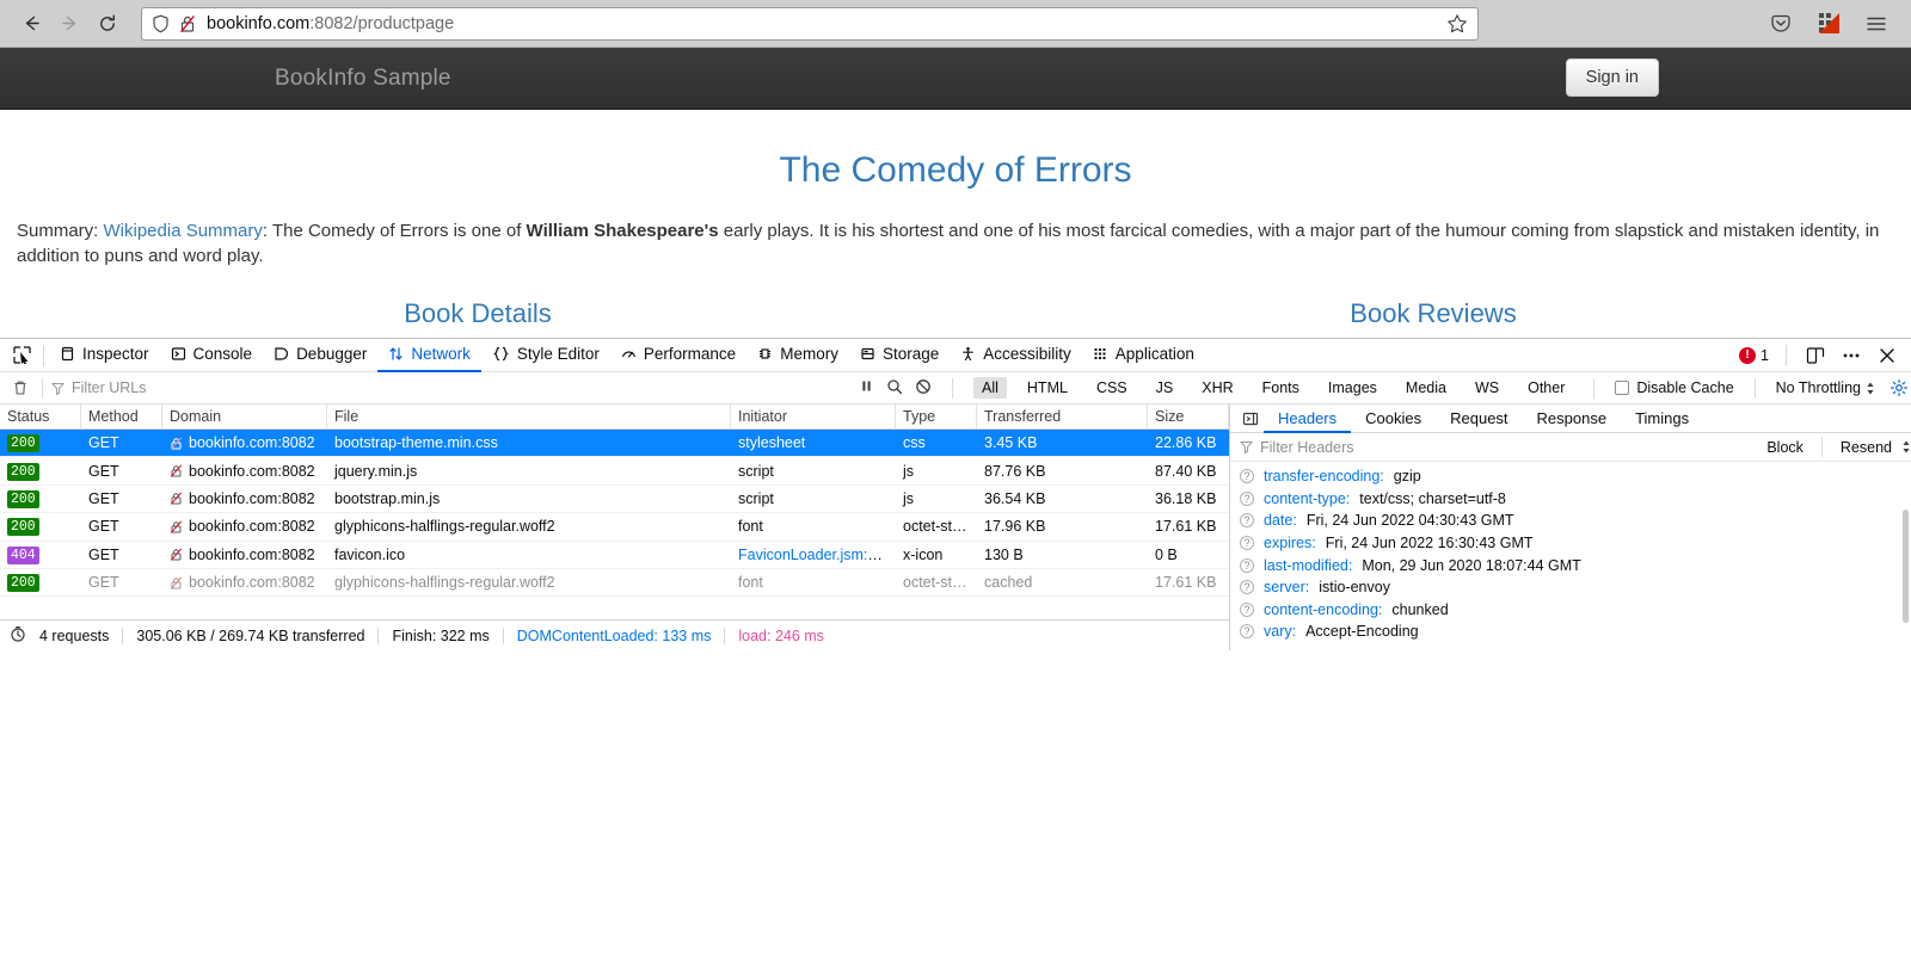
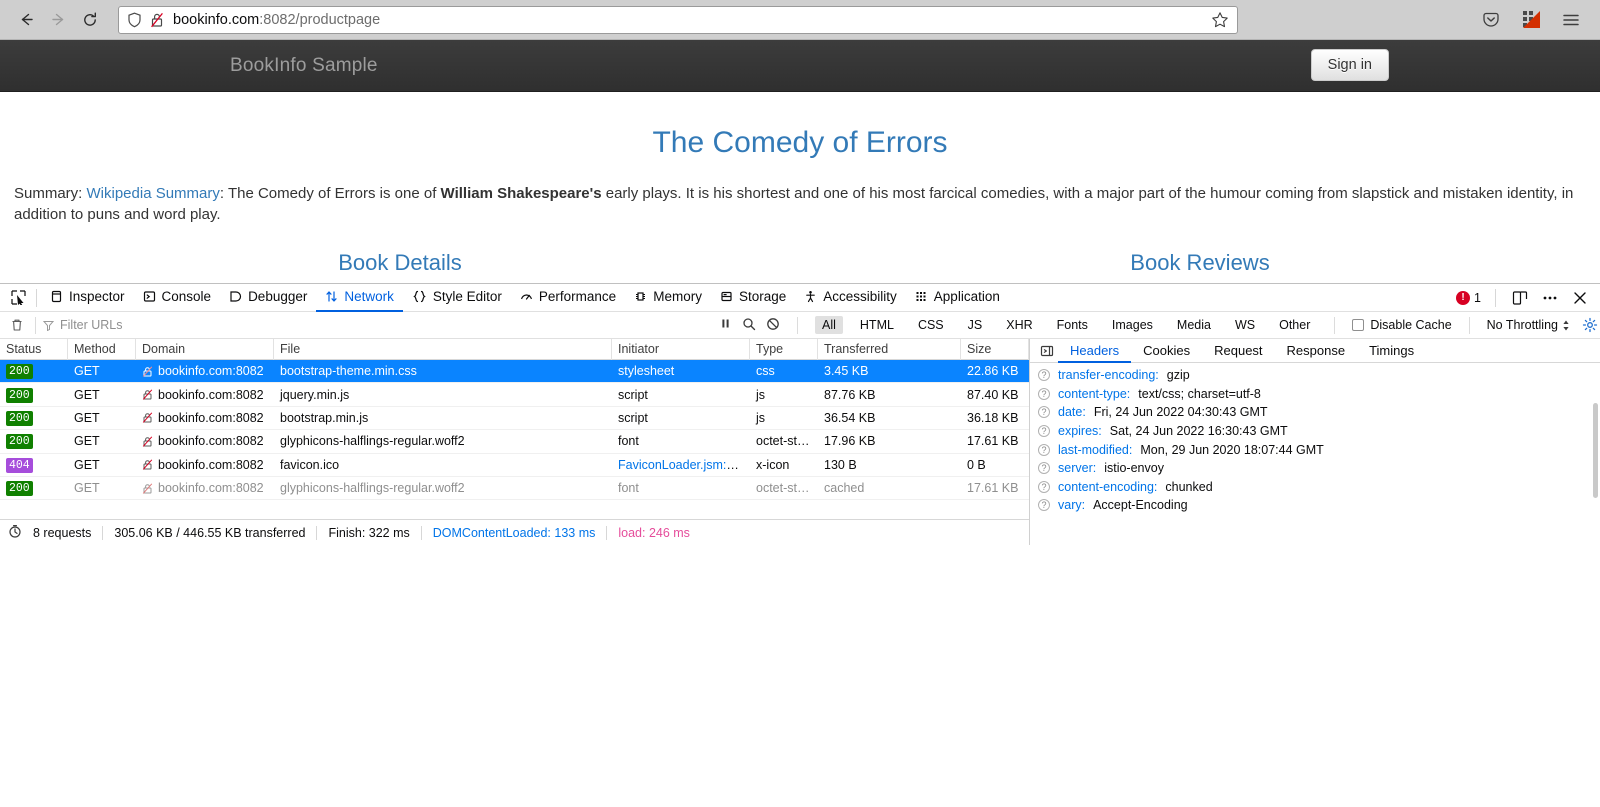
  bookinfo.com:8082/productpage
  BookInfo Sample
  Sign in
  The Comedy of Errors
  Summary: Wikipedia Summary: The Comedy of Errors is one of William Shakespeare's early plays. It is his shortest and one of his most farcical comedies, with a major part of the humour coming from slapstick and mistaken identity, in addition to puns and word play.
  Book Details
  Book Reviews
  Inspector
  Console
  Debugger
  Network
  Style Editor
  Performance
  Memory
  Storage
  Accessibility
  Application
  !
  1
  Filter URLs
  All
  HTML
  CSS
  JS
  XHR
  Fonts
  Images
  Media
  WS
  Other
  Disable Cache
  No Throttling
  Status
  Method
  Domain
  File
  Initiator
  Type
  Transferred
  Size
  200
  GET
  bookinfo.com:8082
  bootstrap-theme.min.css
  stylesheet
  css
  3.45 KB
  22.86 KB
  200
  GET
  bookinfo.com:8082
  jquery.min.js
  script
  js
  87.76 KB
  87.40 KB
  200
  GET
  bookinfo.com:8082
  bootstrap.min.js
  script
  js
  36.54 KB
  36.18 KB
  200
  GET
  bookinfo.com:8082
  glyphicons-halflings-regular.woff2
  font
  octet-stre…
  17.96 KB
  17.61 KB
  404
  GET
  bookinfo.com:8082
  favicon.ico
  FaviconLoader.jsm:191
  x-icon
  130 B
  0 B
  200
  GET
  bookinfo.com:8082
  glyphicons-halflings-regular.woff2
  font
  octet-stre…
  cached
  17.61 KB
- 4 requests
+ 8 requests
- 305.06 KB / 269.74 KB transferred
+ 305.06 KB / 446.55 KB transferred
  Finish: 322 ms
  DOMContentLoaded: 133 ms
  load: 246 ms
  Headers
  Cookies
  Request
  Response
  Timings
- Filter Headers
- Block
- Resend
  ?
  transfer-encoding:
  gzip
  ?
  content-type:
  text/css; charset=utf-8
  ?
  date:
  Fri, 24 Jun 2022 04:30:43 GMT
  ?
  expires:
- Fri, 24 Jun 2022 16:30:43 GMT
+ Sat, 24 Jun 2022 16:30:43 GMT
  ?
  last-modified:
  Mon, 29 Jun 2020 18:07:44 GMT
  ?
  server:
  istio-envoy
  ?
  content-encoding:
  chunked
  ?
  vary:
  Accept-Encoding
